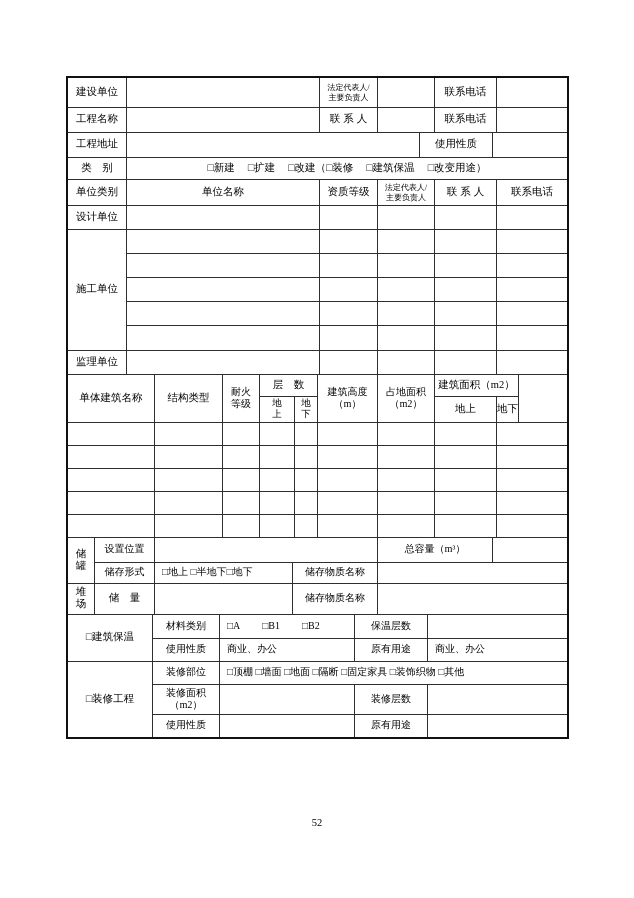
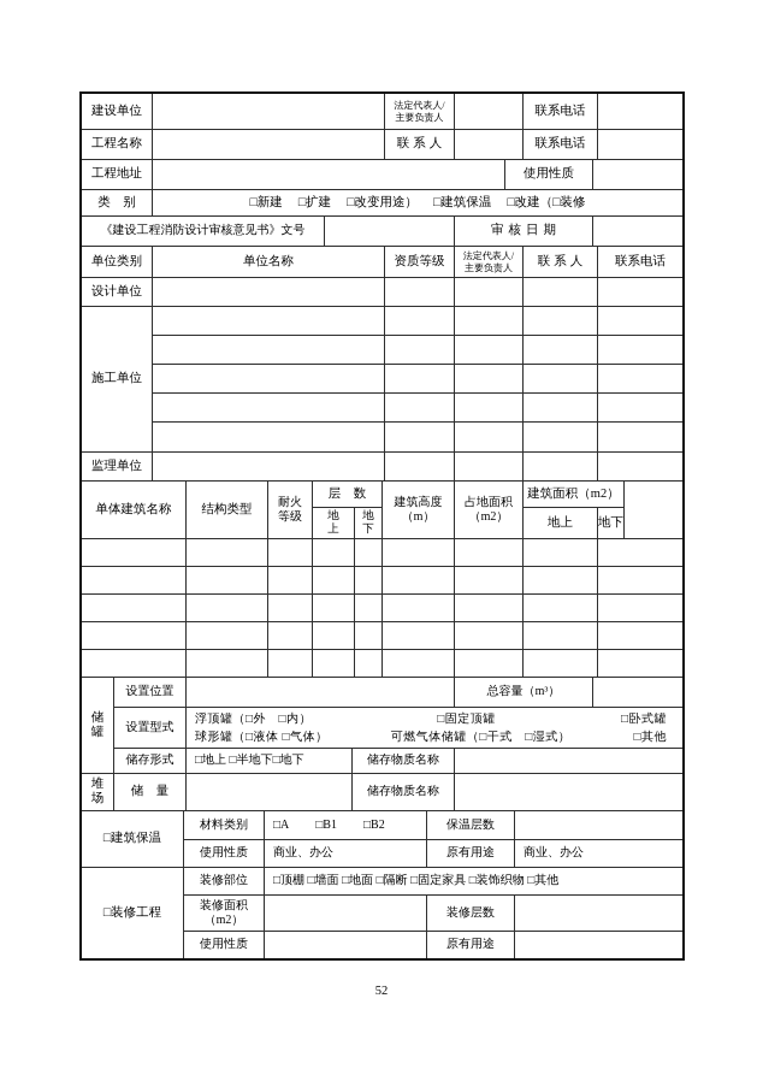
  建设单位
  法定代表人/
  主要负责人
  联系电话
  工程名称
  联系人
  联系电话
  工程地址
  使用性质
  类 别
  □新建
  □扩建
- □改建（□装修
+ □改变用途）
  □建筑保温
- □改变用途）
+ □改建（□装修
+ 《建设工程消防设计审核意见书》文号
+ 审核日期
  单位类别
  单位名称
  资质等级
  法定代表人/
  主要负责人
  联系人
  联系电话
  设计单位
  施工单位
  监理单位
  单体建筑名称
  结构类型
  耐火
  等级
  层 数
  地
  上
  地
  下
  建筑高度
  （m）
  占地面积
  （m2）
  建筑面积（m2）
  地上
  地下
  储
  罐
  设置位置
  总容量（m³）
+ 设置型式
+ 浮顶罐（□外 □内）
+ □固定顶罐
+ □卧式罐
+ 球形罐（□液体 □气体）
+ 可燃气体储罐（□干式 □湿式）
+ □其他
  储存形式
  □地上 □半地下□地下
  储存物质名称
  堆
  场
  储 量
  储存物质名称
  □建筑保温
  材料类别
  □A
  □B1
  □B2
  保温层数
  使用性质
  商业、办公
  原有用途
  商业、办公
  □装修工程
  装修部位
  □顶棚 □墙面 □地面 □隔断 □固定家具 □装饰织物 □其他
  装修面积
  （m2）
  装修层数
  使用性质
  原有用途
  52
